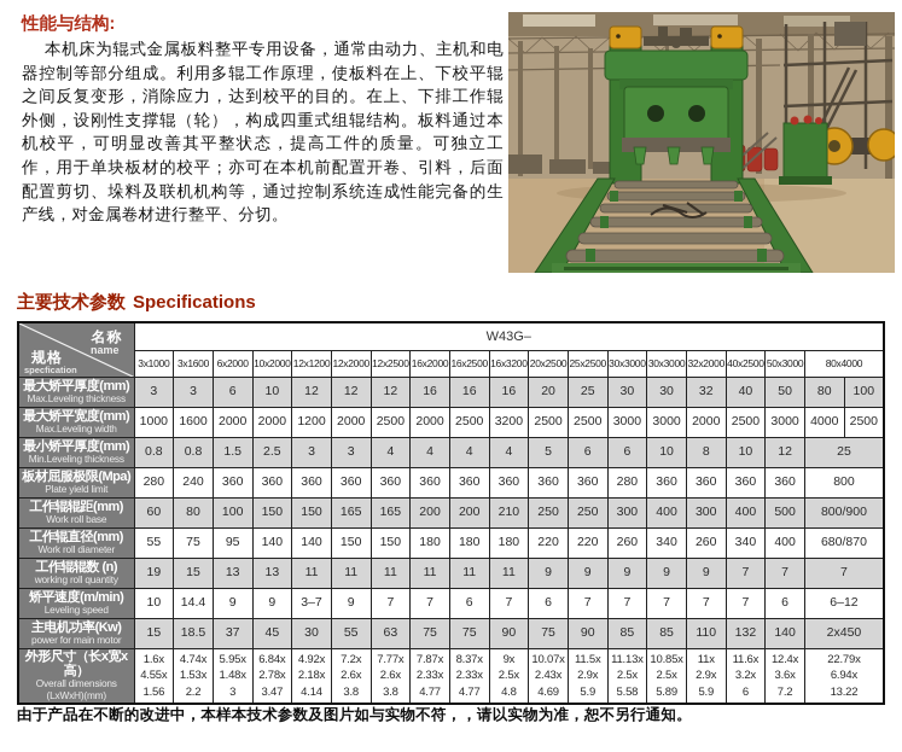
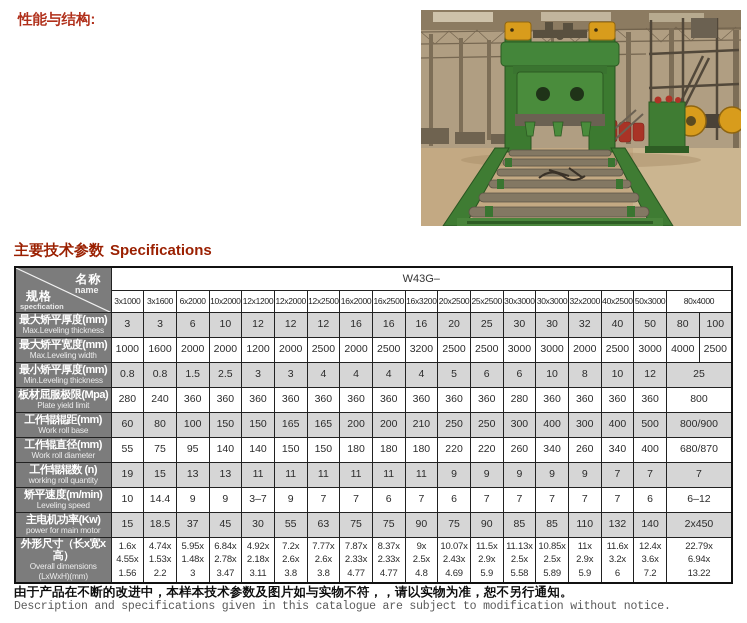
  性能与结构:
- 本机床为辊式金属板料整平专用设备，通常由动力、主机和电器控制等部分组成。利用多辊工作原理，使板料在上、下校平辊之间反复变形，消除应力，达到校平的目的。在上、下排工作辊外侧，设刚性支撑辊（轮），构成四重式组辊结构。板料通过本机校平，可明显改善其平整状态，提高工件的质量。可独立工作，用于单块板材的校平；亦可在本机前配置开卷、引料，后面配置剪切、垛料及联机机构等，通过控制系统连成性能完备的生产线，对金属卷材进行整平、分切。
  主要技术参数 Specifications
  名称 name 规格 specfication	W43G–
  3x1000	3x1600	6x2000	10x2000	12x1200	12x2000	12x2500	16x2000	16x2500	16x3200	20x2500	25x2500	30x3000	30x3000	32x2000	40x2500	50x3000	80x4000
  最大矫平厚度(mm)Max.Leveling thickness	3	3	6	10	12	12	12	16	16	16	20	25	30	30	32	40	50	80	100
  最大矫平宽度(mm)Max.Leveling width	1000	1600	2000	2000	1200	2000	2500	2000	2500	3200	2500	2500	3000	3000	2000	2500	3000	4000	2500
  最小矫平厚度(mm)Min.Leveling thickness	0.8	0.8	1.5	2.5	3	3	4	4	4	4	5	6	6	10	8	10	12	25
  板材屈服极限(Mpa)Plate yield limit	280	240	360	360	360	360	360	360	360	360	360	360	280	360	360	360	360	800
  工作辊辊距(mm)Work roll base	60	80	100	150	150	165	165	200	200	210	250	250	300	400	300	400	500	800/900
  工作辊直径(mm)Work roll diameter	55	75	95	140	140	150	150	180	180	180	220	220	260	340	260	340	400	680/870
  工作辊辊数 (n)working roll quantity	19	15	13	13	11	11	11	11	11	11	9	9	9	9	9	7	7	7
  矫平速度(m/min)Leveling speed	10	14.4	9	9	3–7	9	7	7	6	7	6	7	7	7	7	7	6	6–12
  主电机功率(Kw)power for main motor	15	18.5	37	45	30	55	63	75	75	90	75	90	85	85	110	132	140	2x450
- 外形尺寸（长x宽x高）Overall dimensions(LxWxH)(mm)	1.6x 4.55x 1.56	4.74x 1.53x 2.2	5.95x 1.48x 3	6.84x 2.78x 3.47	4.92x 2.18x 4.14	7.2x 2.6x 3.8	7.77x 2.6x 3.8	7.87x 2.33x 4.77	8.37x 2.33x 4.77	9x 2.5x 4.8	10.07x 2.43x 4.69	11.5x 2.9x 5.9	11.13x 2.5x 5.58	10.85x 2.5x 5.89	11x 2.9x 5.9	11.6x 3.2x 6	12.4x 3.6x 7.2	22.79x 6.94x 13.22
+ 外形尺寸（长x宽x高）Overall dimensions(LxWxH)(mm)	1.6x 4.55x 1.56	4.74x 1.53x 2.2	5.95x 1.48x 3	6.84x 2.78x 3.47	4.92x 2.18x 3.11	7.2x 2.6x 3.8	7.77x 2.6x 3.8	7.87x 2.33x 4.77	8.37x 2.33x 4.77	9x 2.5x 4.8	10.07x 2.43x 4.69	11.5x 2.9x 5.9	11.13x 2.5x 5.58	10.85x 2.5x 5.89	11x 2.9x 5.9	11.6x 3.2x 6	12.4x 3.6x 7.2	22.79x 6.94x 13.22
  由于产品在不断的改进中，本样本技术参数及图片如与实物不符，，请以实物为准，恕不另行通知。
+ Description and specifications given in this catalogue are subject to modification without notice.
